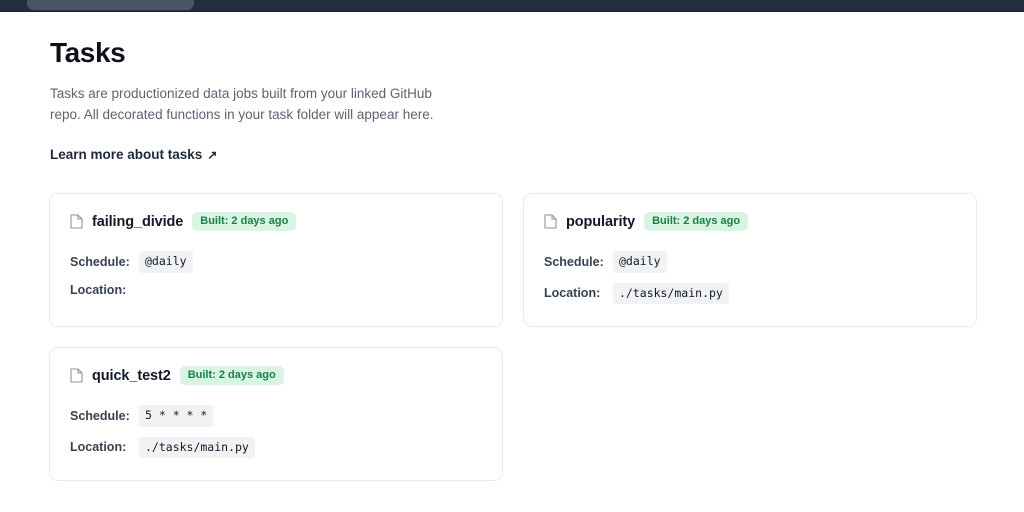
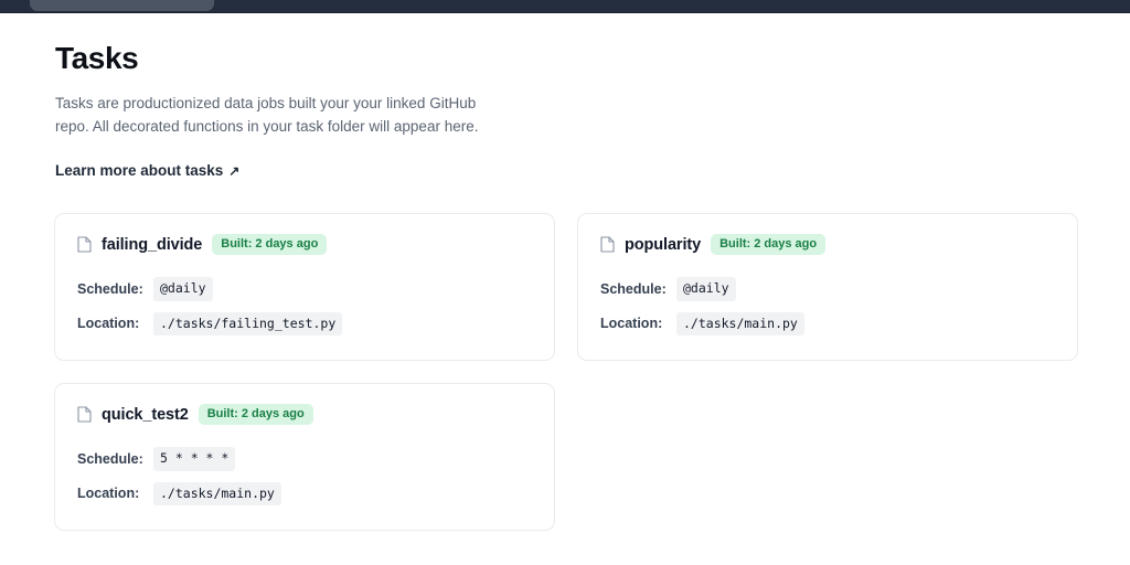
  Tasks
- Tasks are productionized data jobs built from your linked GitHub repo. All decorated functions in your task folder will appear here.
+ Tasks are productionized data jobs built your your linked GitHub repo. All decorated functions in your task folder will appear here.
  Learn more about tasks
  ↗
  failing_divide
  Built: 2 days ago
  Schedule:
  @daily
  Location:
+ ./tasks/failing_test.py
  popularity
  Built: 2 days ago
  Schedule:
  @daily
  Location:
  ./tasks/main.py
  quick_test2
  Built: 2 days ago
  Schedule:
  5 * * * *
  Location:
  ./tasks/main.py
